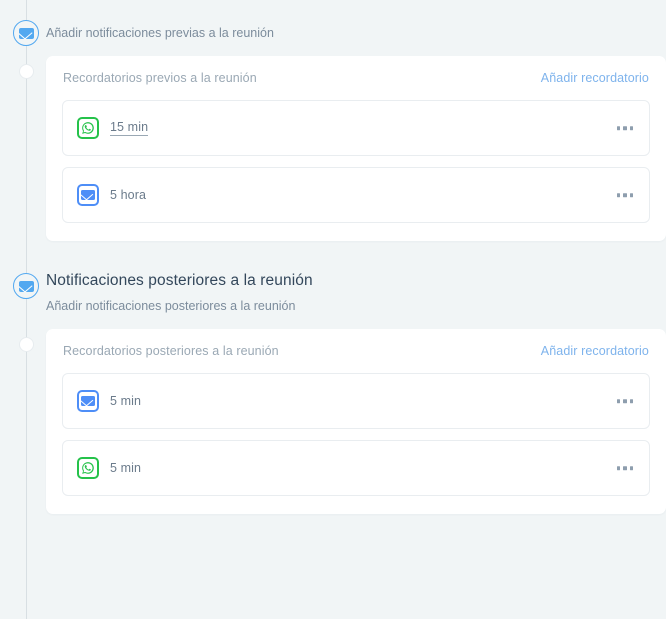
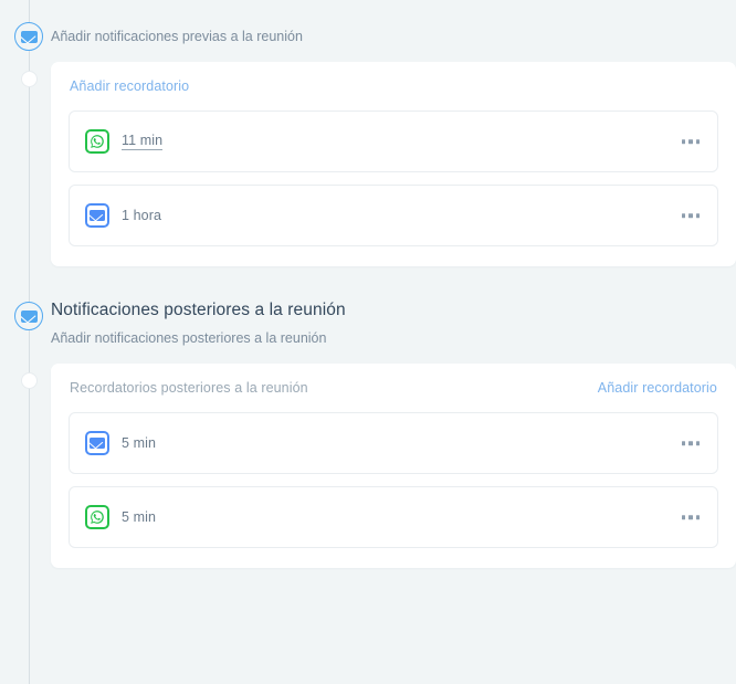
  Añadir notificaciones previas a la reunión
- Recordatorios previos a la reunión
  Añadir recordatorio
- 15 min
+ 11 min
- 5 hora
+ 1 hora
  Notificaciones posteriores a la reunión
  Añadir notificaciones posteriores a la reunión
  Recordatorios posteriores a la reunión
  Añadir recordatorio
  5 min
  5 min
